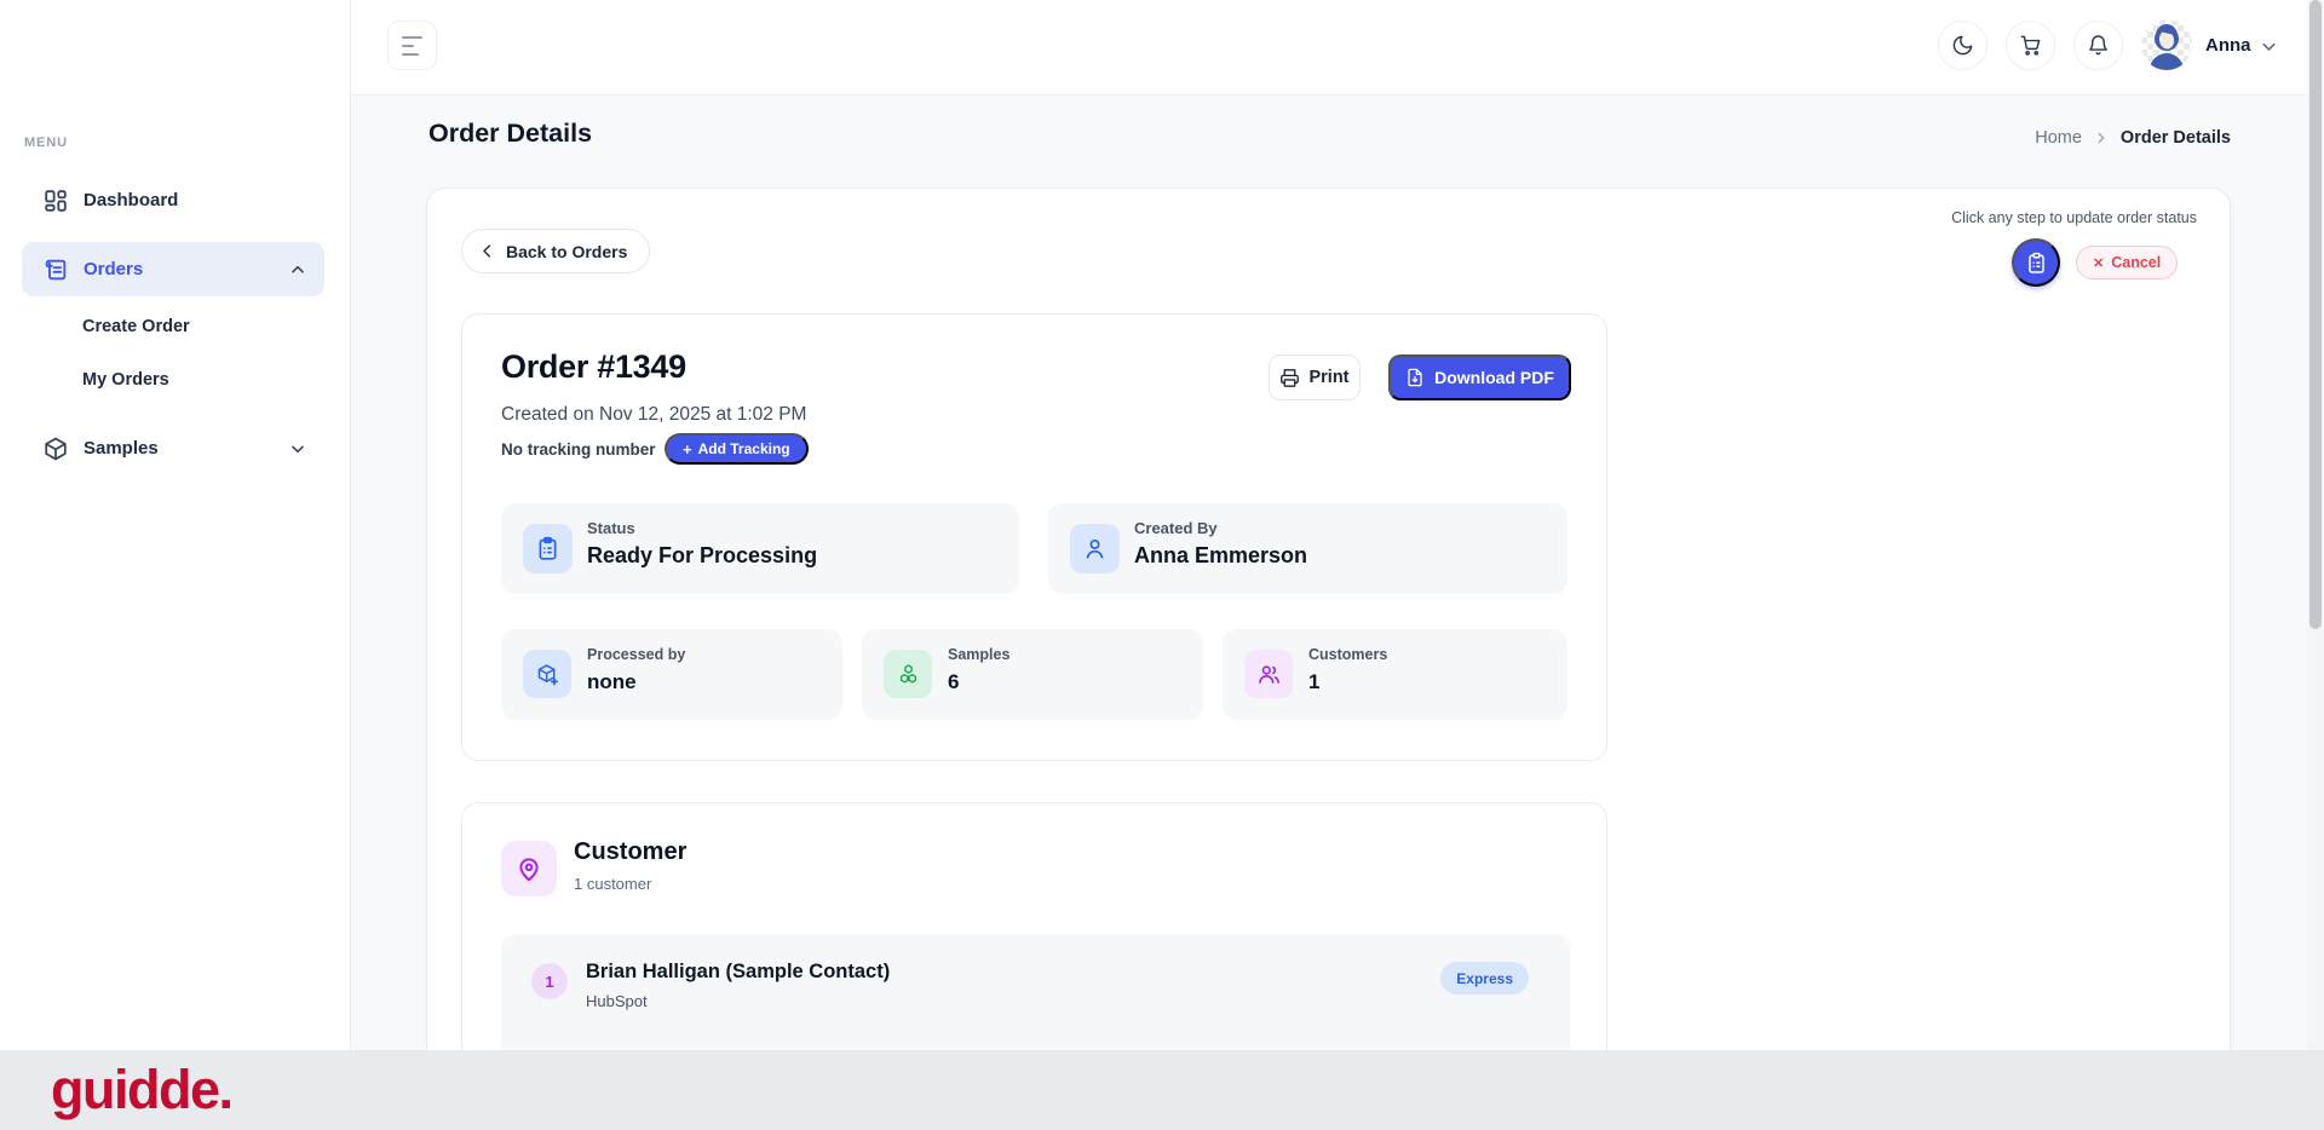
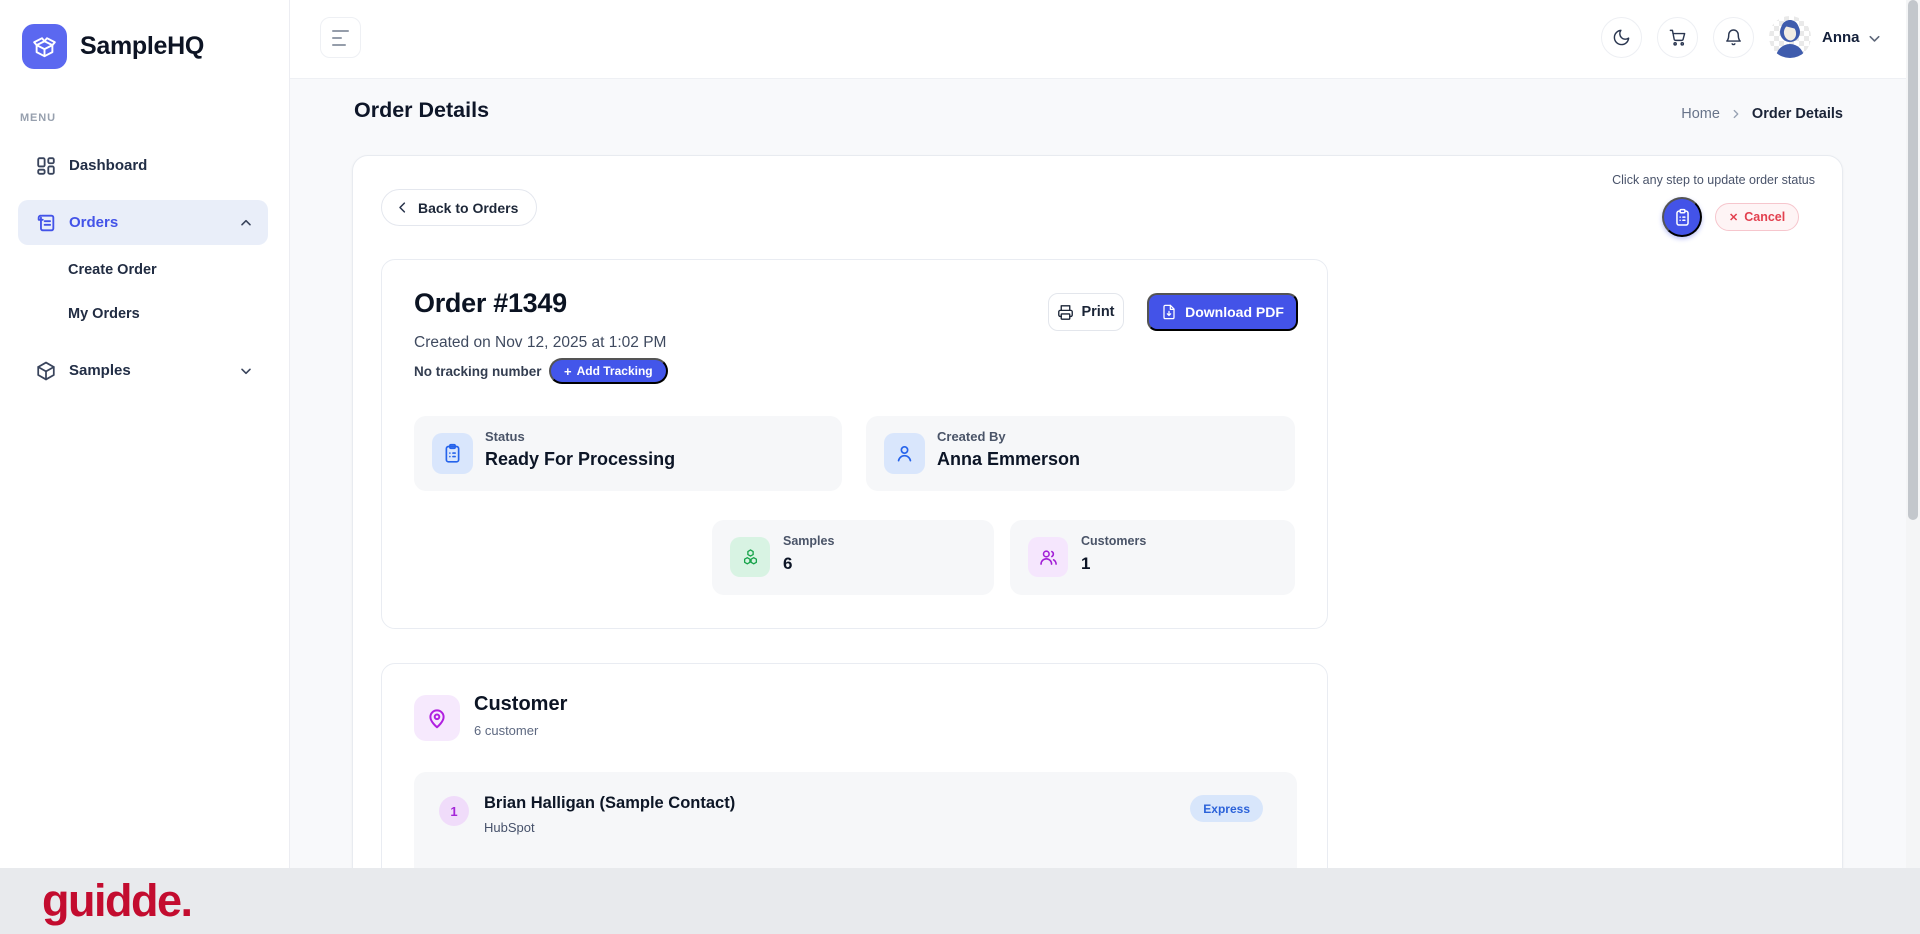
+ SampleHQ
  MENU
  Dashboard
  Orders
  Create Order
  My Orders
  Samples
  Anna
  Order Details
  Home
  Order Details
  Back to Orders
  Click any step to update order status
  ✕
  Cancel
  Order #1349
  Created on Nov 12, 2025 at 1:02 PM
  No tracking number
  +
  Add Tracking
  Print
  Download PDF
  Status
  Ready For Processing
  Created By
  Anna Emmerson
- Processed by
- none
  Samples
  6
  Customers
  1
  Customer
- 1 customer
+ 6 customer
  1
  Brian Halligan (Sample Contact)
  HubSpot
  Express
  guidde.
